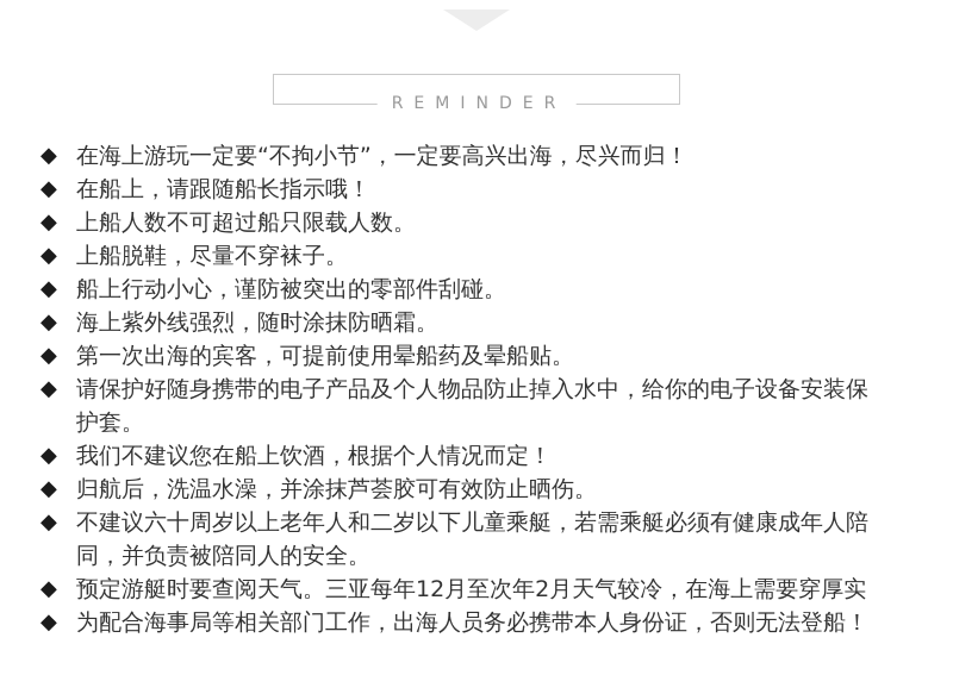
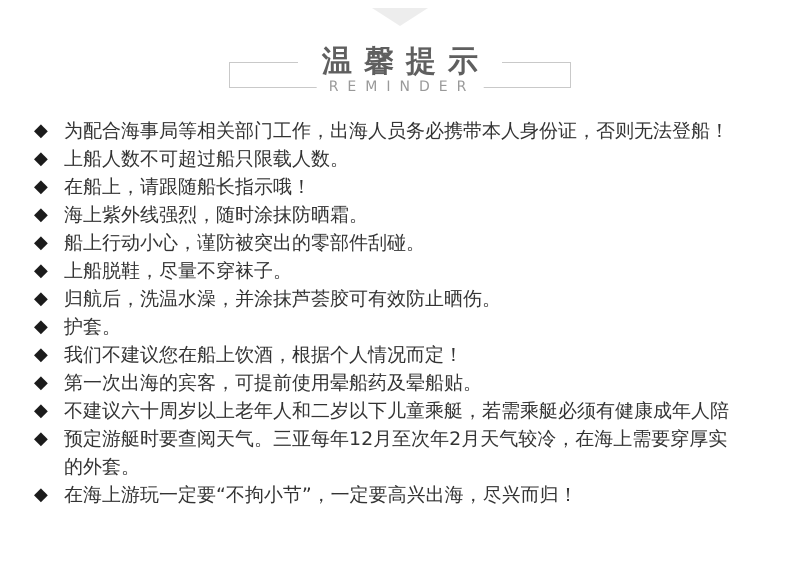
+ 温馨提示
  REMINDER
  ◆
- 在海上游玩一定要“不拘小节”，一定要高兴出海，尽兴而归！
+ 为配合海事局等相关部门工作，出海人员务必携带本人身份证，否则无法登船！
  ◆
- 在船上，请跟随船长指示哦！
+ 上船人数不可超过船只限载人数。
  ◆
- 上船人数不可超过船只限载人数。
+ 在船上，请跟随船长指示哦！
  ◆
- 上船脱鞋，尽量不穿袜子。
+ 海上紫外线强烈，随时涂抹防晒霜。
  ◆
  船上行动小心，谨防被突出的零部件刮碰。
  ◆
- 海上紫外线强烈，随时涂抹防晒霜。
+ 上船脱鞋，尽量不穿袜子。
  ◆
- 第一次出海的宾客，可提前使用晕船药及晕船贴。
+ 归航后，洗温水澡，并涂抹芦荟胶可有效防止晒伤。
  ◆
- 请保护好随身携带的电子产品及个人物品防止掉入水中，给你的电子设备安装保
  护套。
  ◆
  我们不建议您在船上饮酒，根据个人情况而定！
  ◆
- 归航后，洗温水澡，并涂抹芦荟胶可有效防止晒伤。
+ 第一次出海的宾客，可提前使用晕船药及晕船贴。
  ◆
  不建议六十周岁以上老年人和二岁以下儿童乘艇，若需乘艇必须有健康成年人陪
- 同，并负责被陪同人的安全。
  ◆
  预定游艇时要查阅天气。三亚每年12月至次年2月天气较冷，在海上需要穿厚实
+ 的外套。
  ◆
- 为配合海事局等相关部门工作，出海人员务必携带本人身份证，否则无法登船！
+ 在海上游玩一定要“不拘小节”，一定要高兴出海，尽兴而归！
